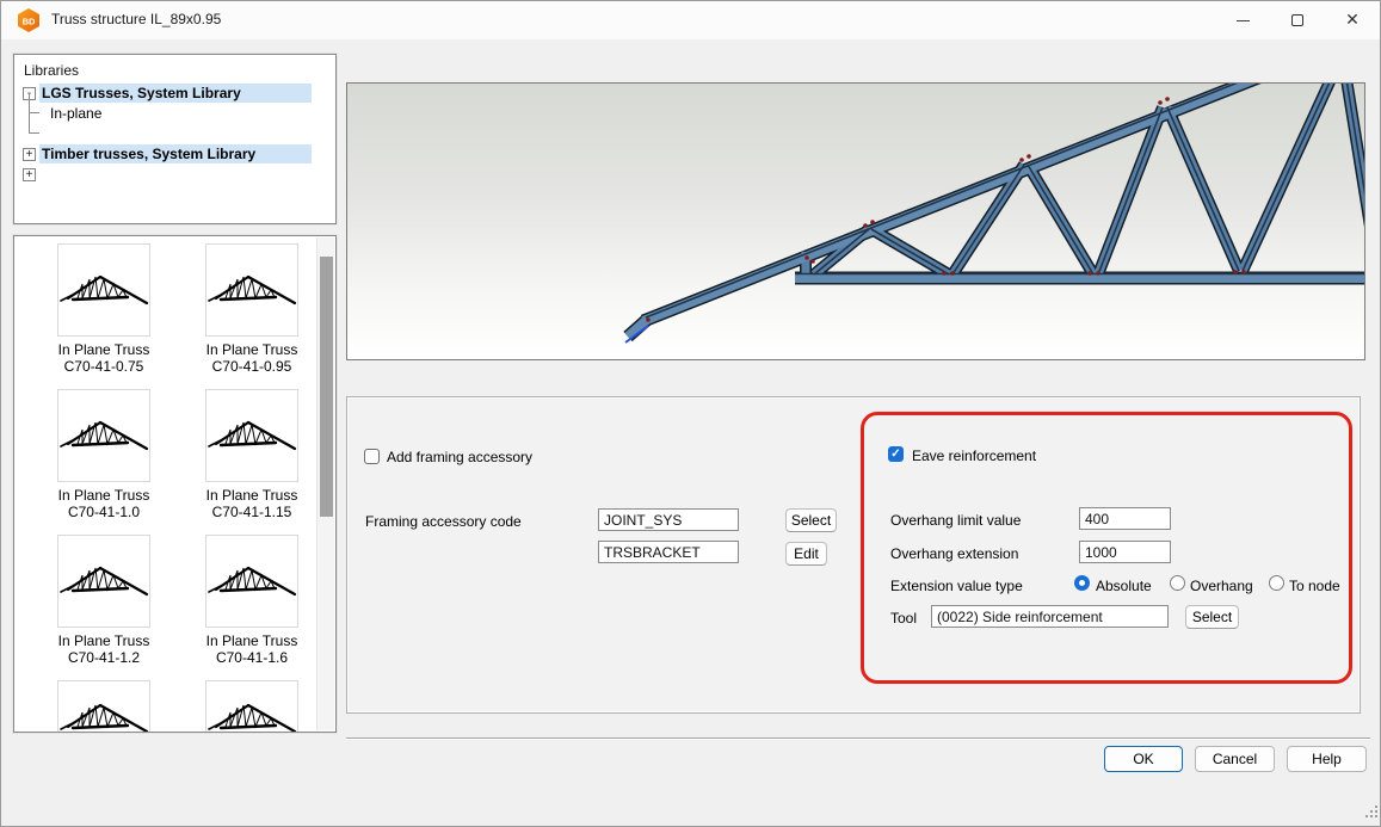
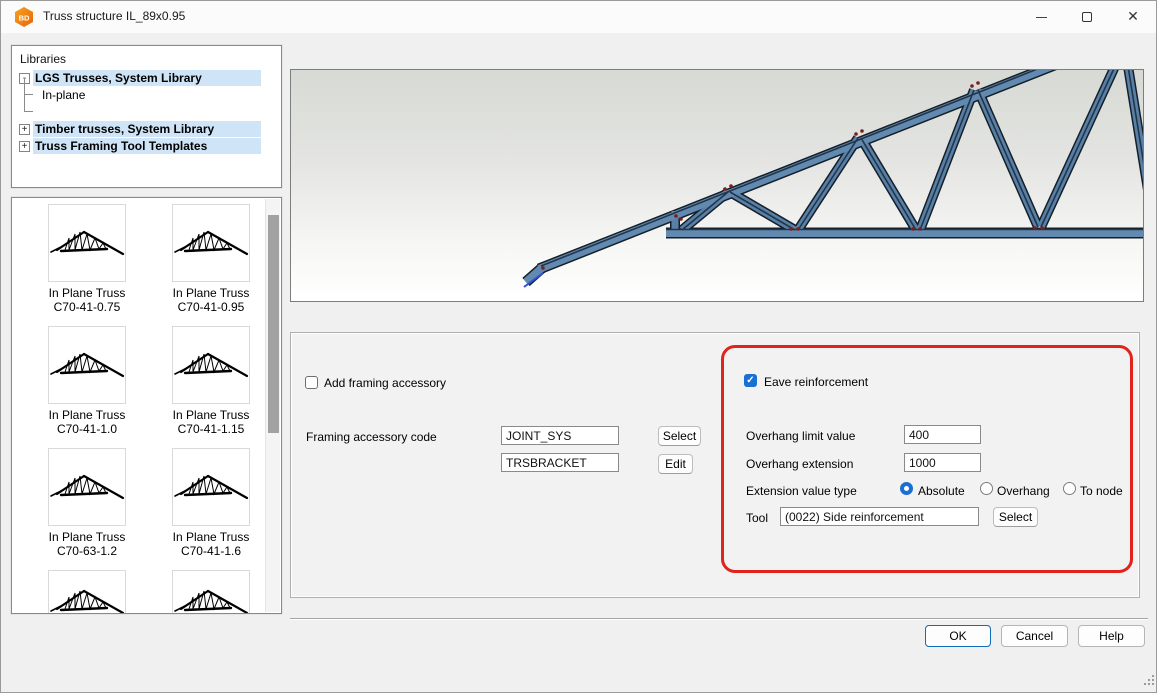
  BD
  Truss structure IL_89x0.95
  ✕
  Libraries
  -
  LGS Trusses, System Library
  In-plane
  +
  Timber trusses, System Library
  +
+ Truss Framing Tool Templates
  In Plane Truss
  C70-41-0.75
  In Plane Truss
  C70-41-0.95
  In Plane Truss
  C70-41-1.0
  In Plane Truss
  C70-41-1.15
  In Plane Truss
- C70-41-1.2
+ C70-63-1.2
  In Plane Truss
  C70-41-1.6
  Add framing accessory
  Framing accessory code
  JOINT_SYS
  Select
  TRSBRACKET
  Edit
  ✓
  Eave reinforcement
  Overhang limit value
  400
  Overhang extension
  1000
  Extension value type
  Absolute
  Overhang
  To node
  Tool
  (0022) Side reinforcement
  Select
  OK
  Cancel
  Help
